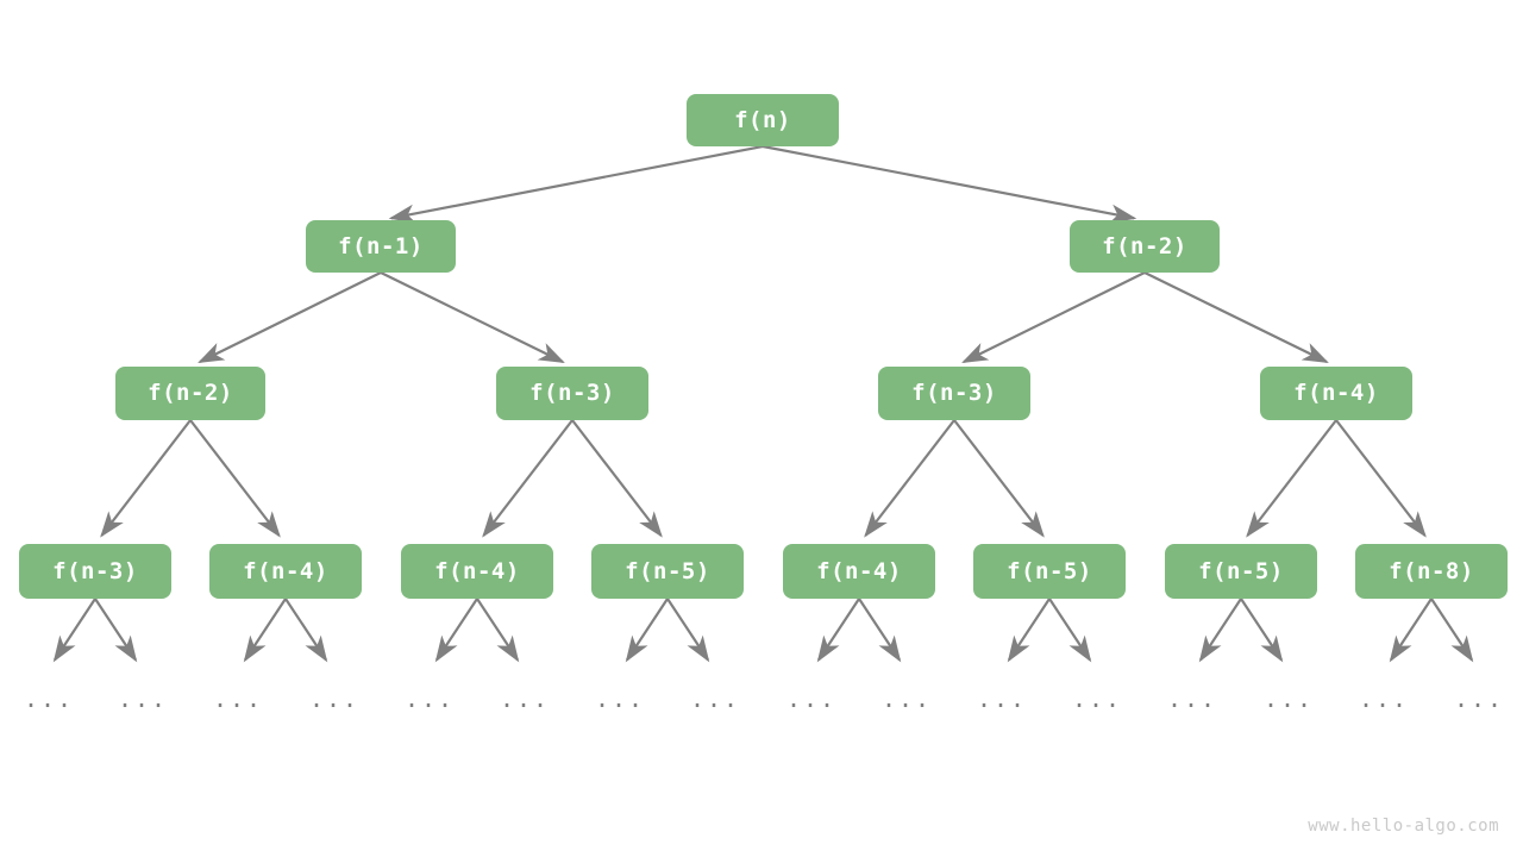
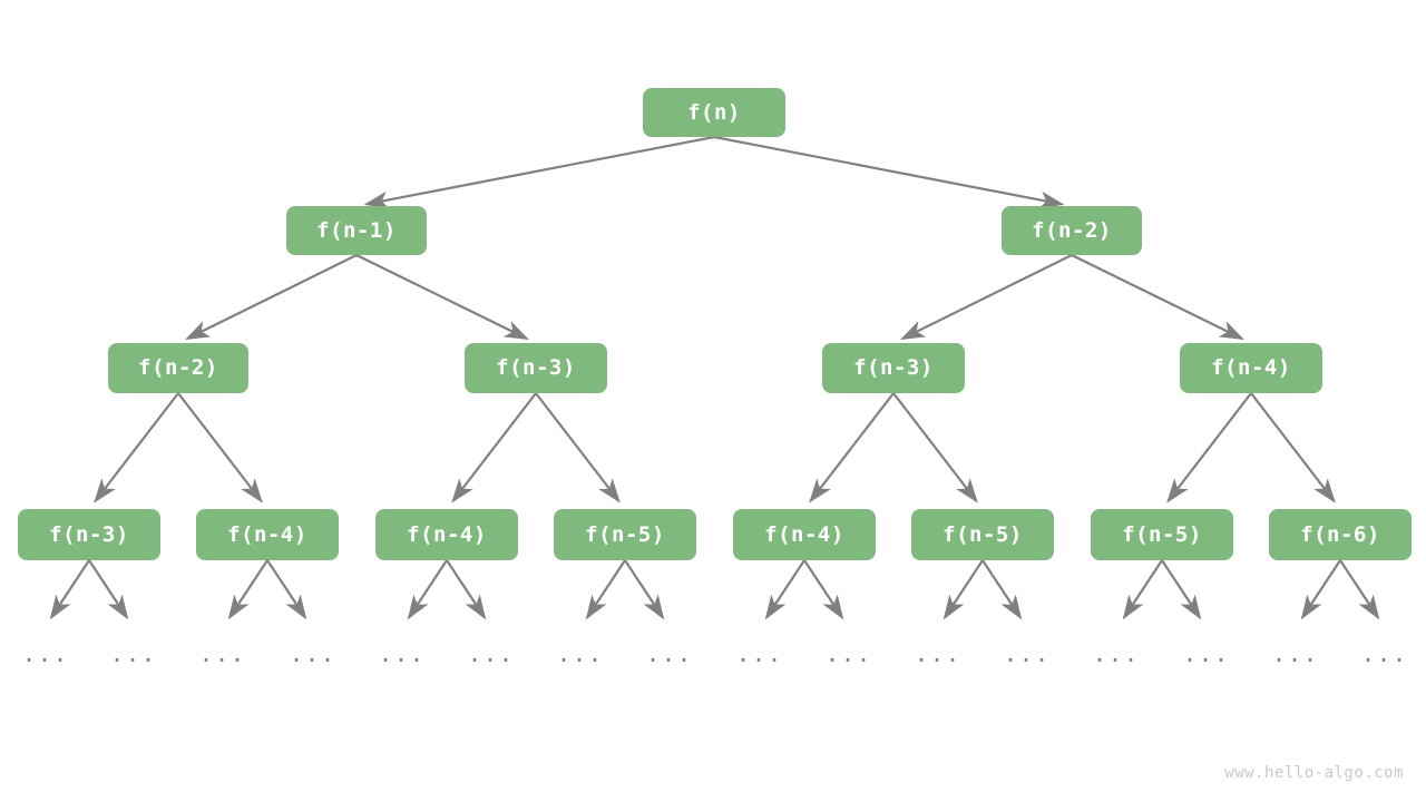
  f(n)
  f(n-1)
  f(n-2)
  f(n-2)
  f(n-3)
  f(n-3)
  f(n-4)
  f(n-3)
  f(n-4)
  f(n-4)
  f(n-5)
  f(n-4)
  f(n-5)
  f(n-5)
- f(n-8)
+ f(n-6)
  ...
  ...
  ...
  ...
  ...
  ...
  ...
  ...
  ...
  ...
  ...
  ...
  ...
  ...
  ...
  ...
  www.hello-algo.com
